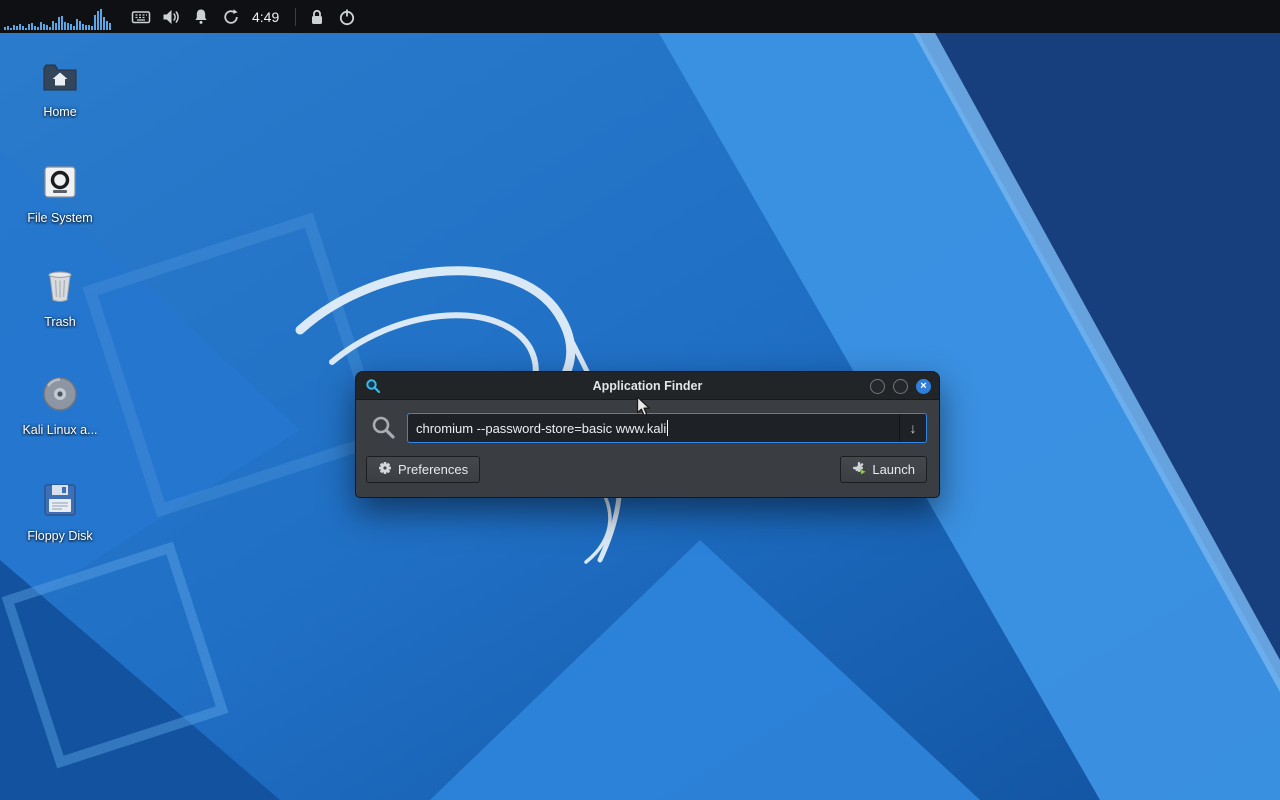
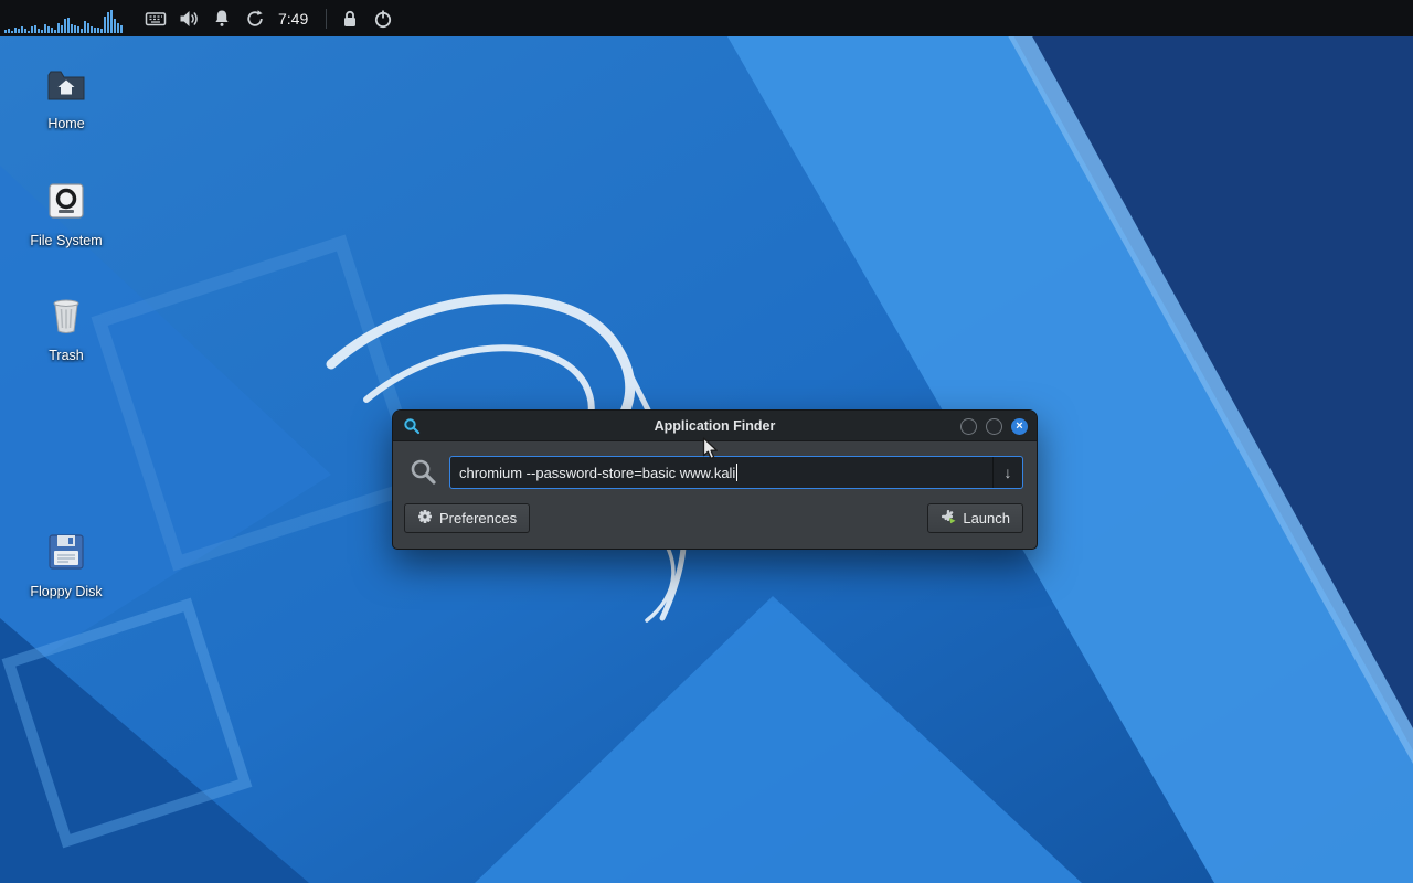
- 4:49
+ 7:49
  Home
  File System
  Trash
- Kali Linux a...
  Floppy Disk
  Application Finder
  ×
  chromium --password-store=basic www.kali
  ↓
  Preferences
  Launch
